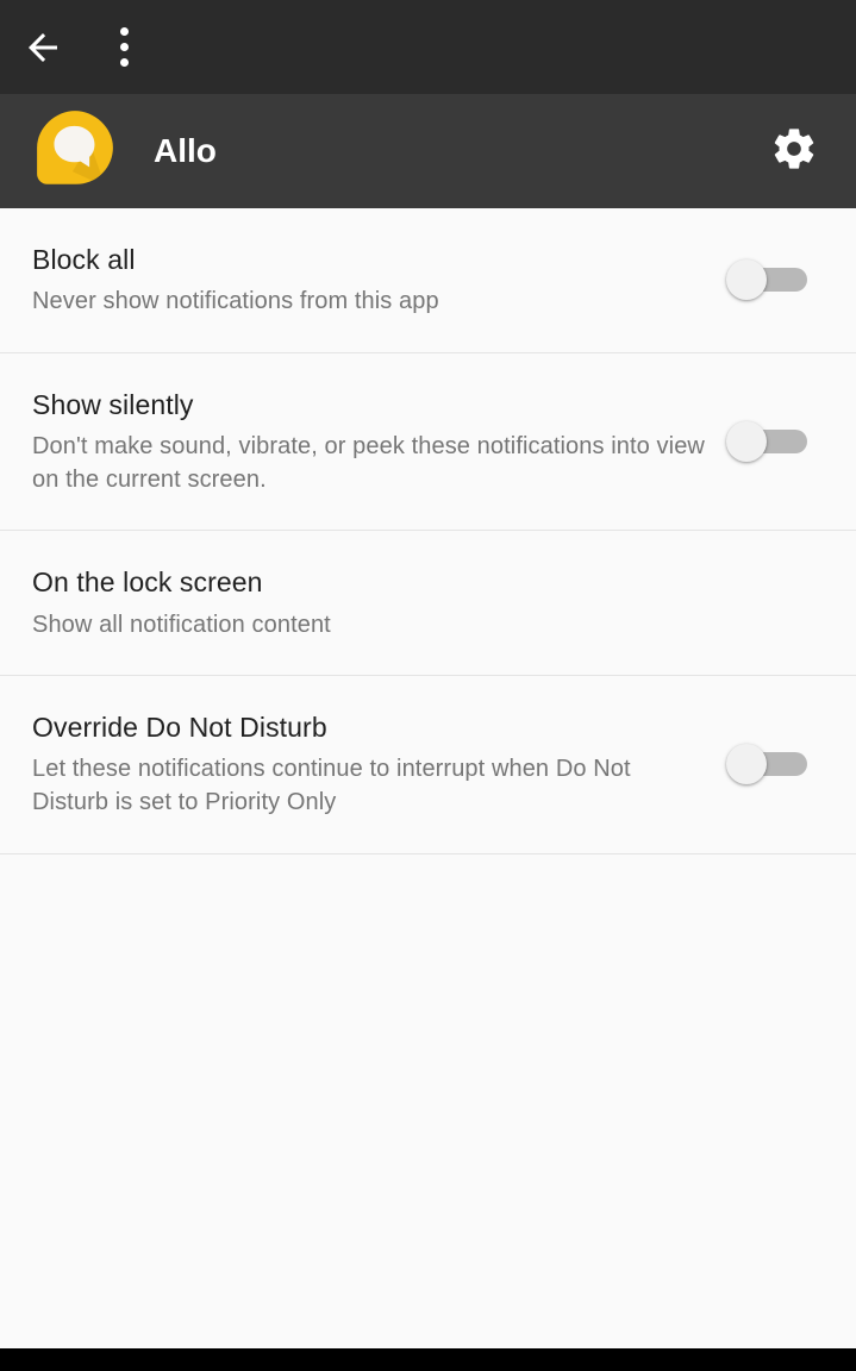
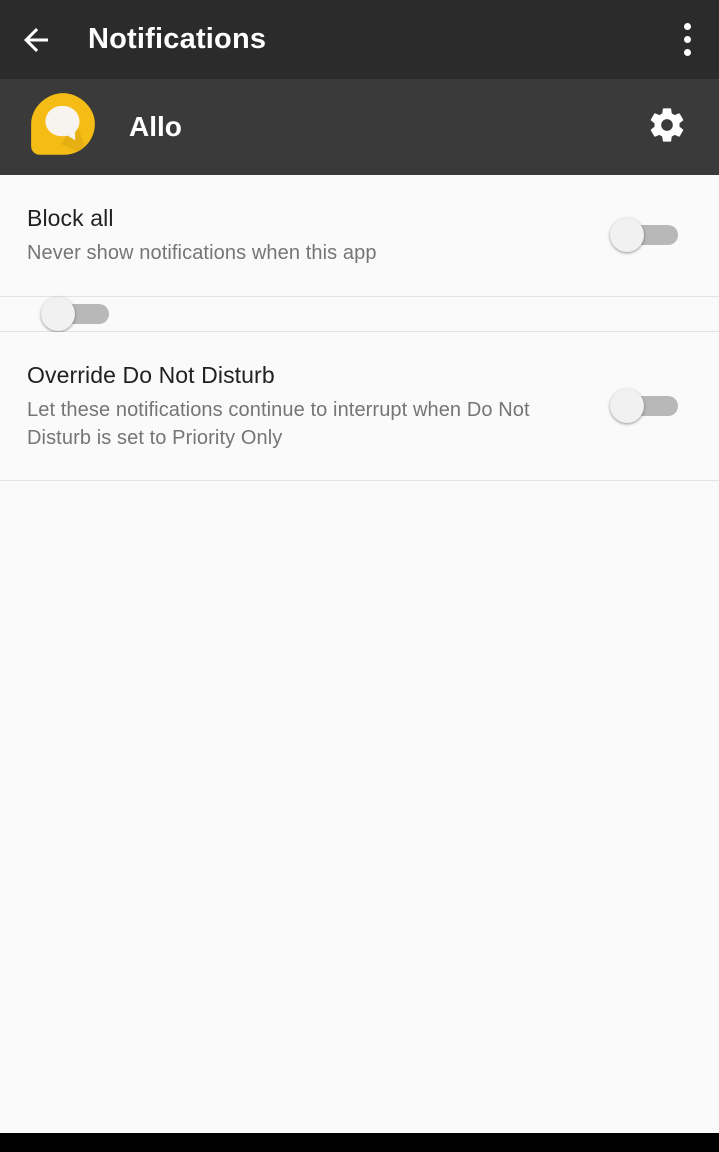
+ Notifications
  Allo
  Block all
- Never show notifications from this app
+ Never show notifications when this app
- Show silently
- Don't make sound, vibrate, or peek these notifications into view on the current screen.
- On the lock screen
- Show all notification content
  Override Do Not Disturb
  Let these notifications continue to interrupt when Do Not Disturb is set to Priority Only
